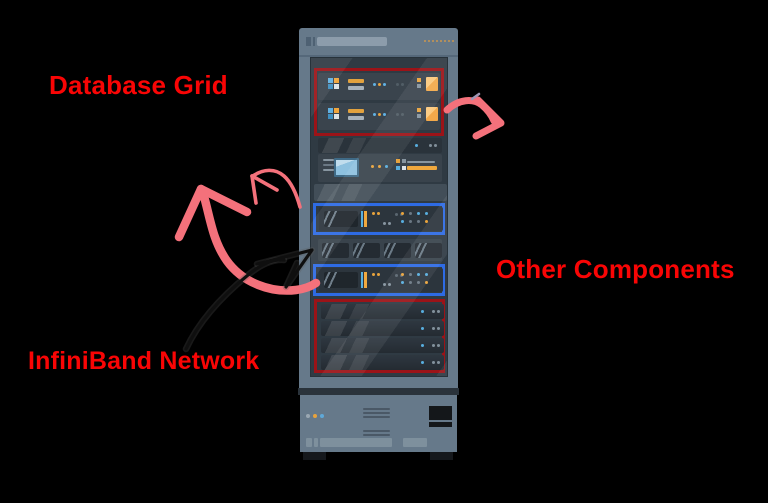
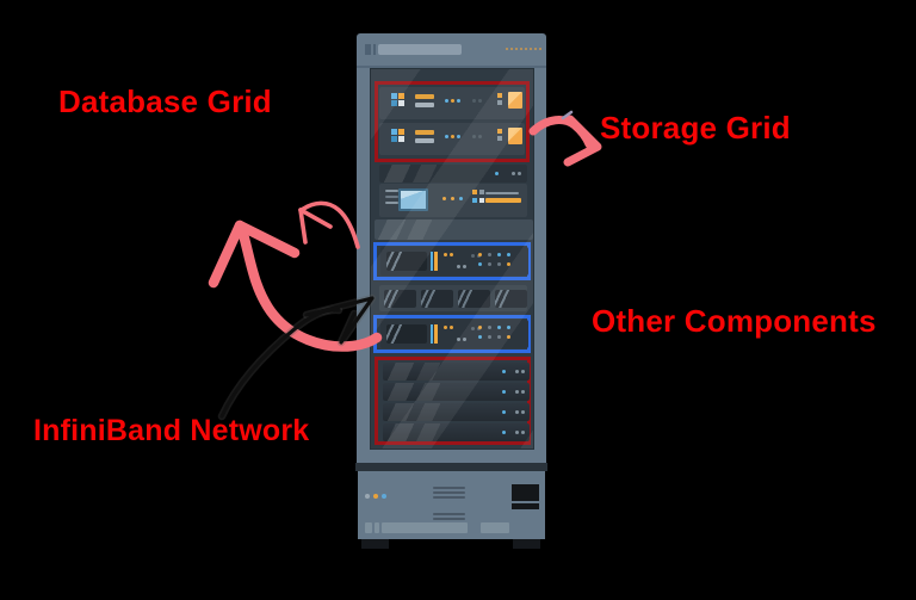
  Database Grid
+ Storage Grid
  Other Components
  InfiniBand Network
